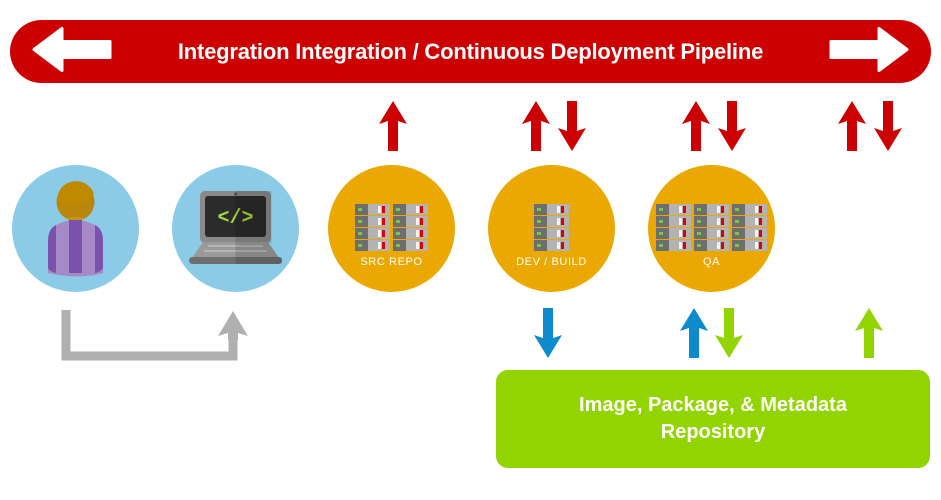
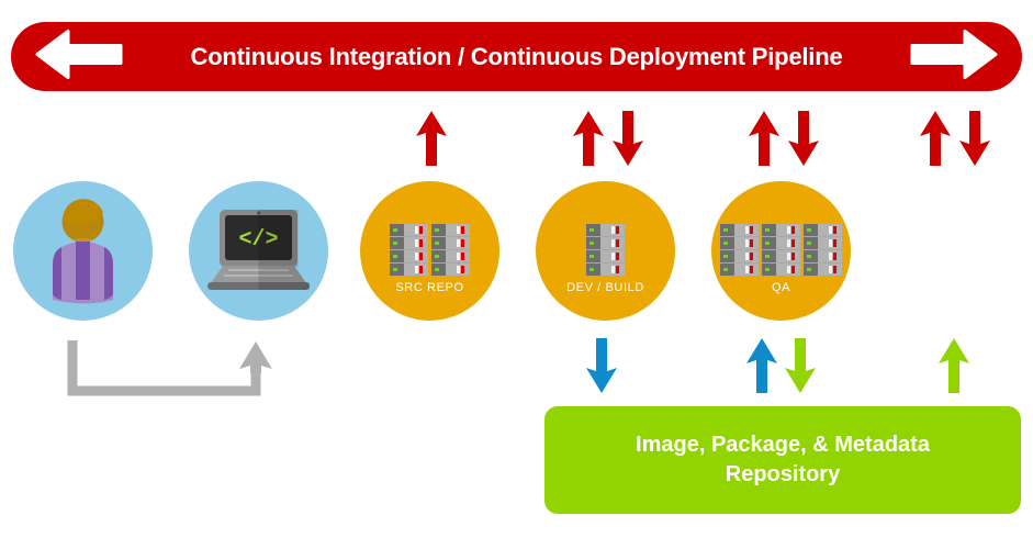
- Integration Integration / Continuous Deployment Pipeline
+ Continuous Integration / Continuous Deployment Pipeline
  </>
  SRC REPO
  DEV / BUILD
  QA
  Image, Package, & Metadata
  Repository
